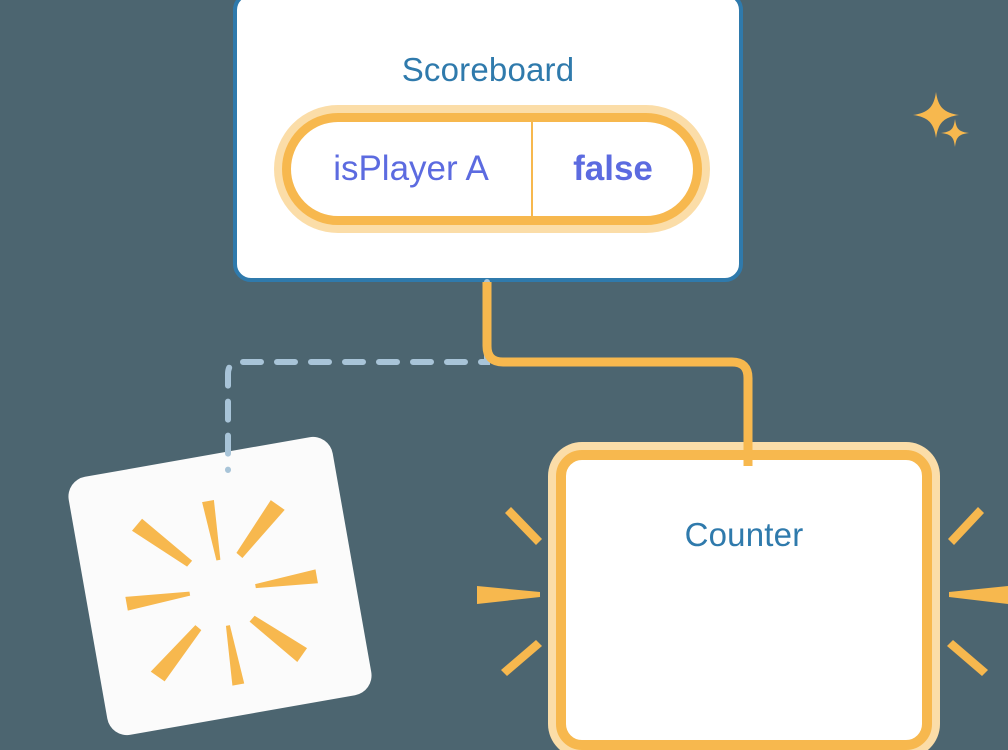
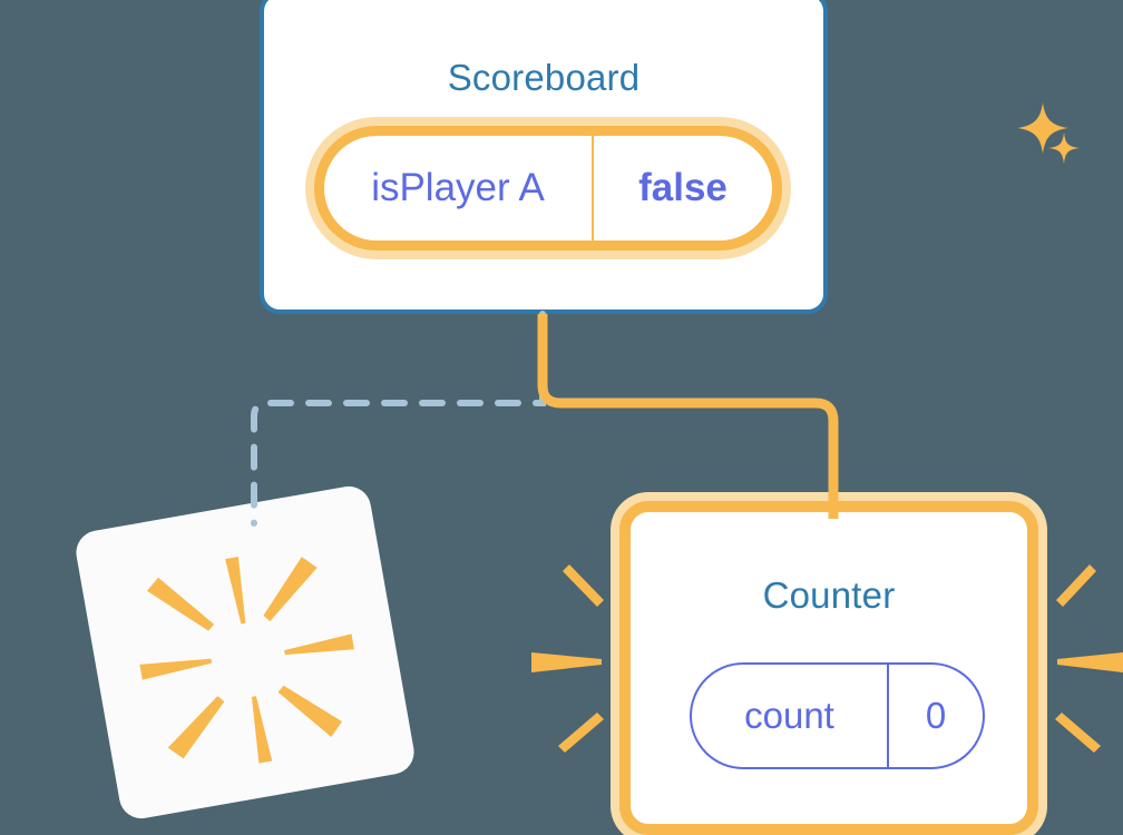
  Scoreboard
  isPlayer A
  false
  Counter
+ count
+ 0
